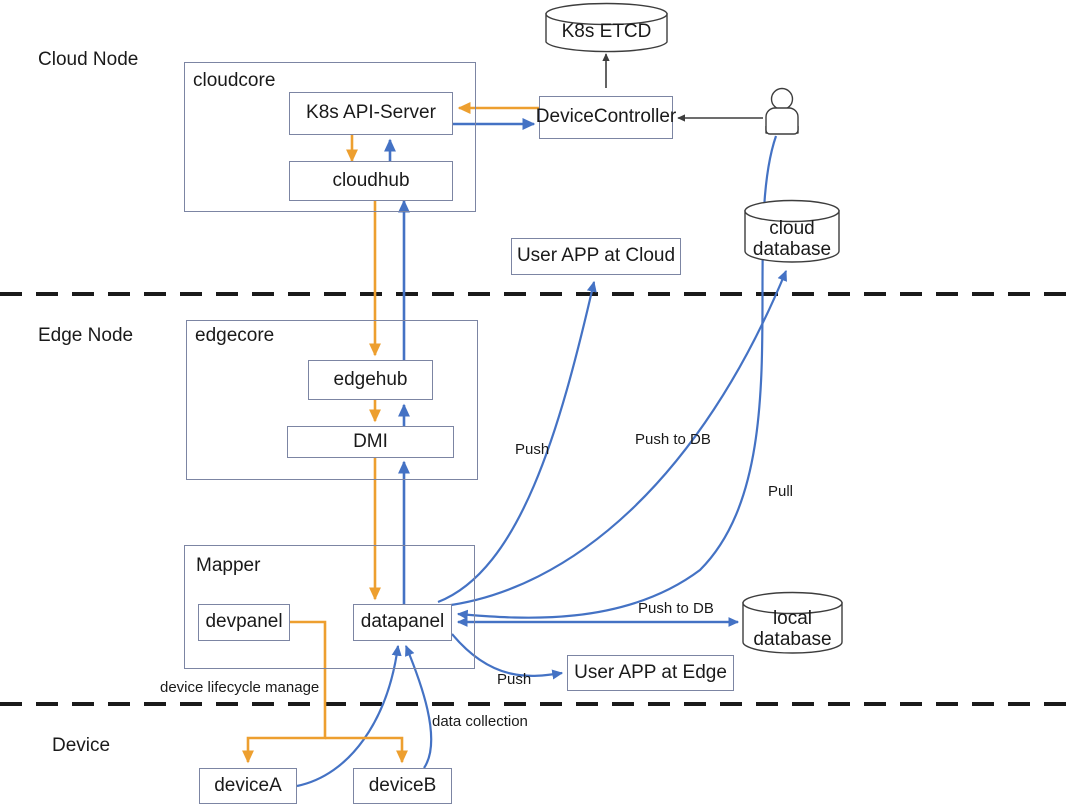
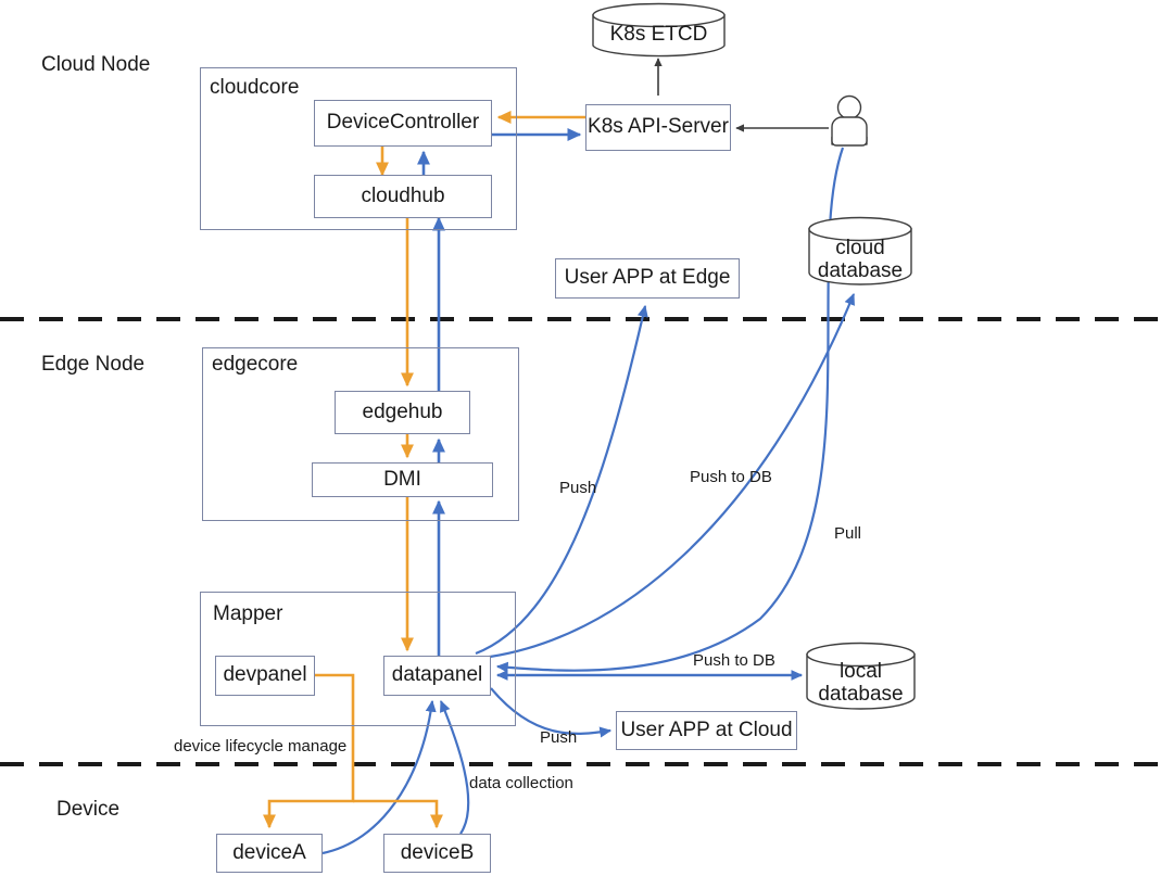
  Cloud Node
  Edge Node
  Device
  cloudcore
  edgecore
  Mapper
- K8s API-Server
+ DeviceController
  cloudhub
- DeviceController
+ K8s API-Server
- User APP at Cloud
+ User APP at Edge
  edgehub
  DMI
  devpanel
  datapanel
- User APP at Edge
+ User APP at Cloud
  deviceA
  deviceB
  K8s ETCD
  cloud
  database
  local
  database
  Push
  Push to DB
  Pull
  Push to DB
  Push
  device lifecycle manage
  data collection
